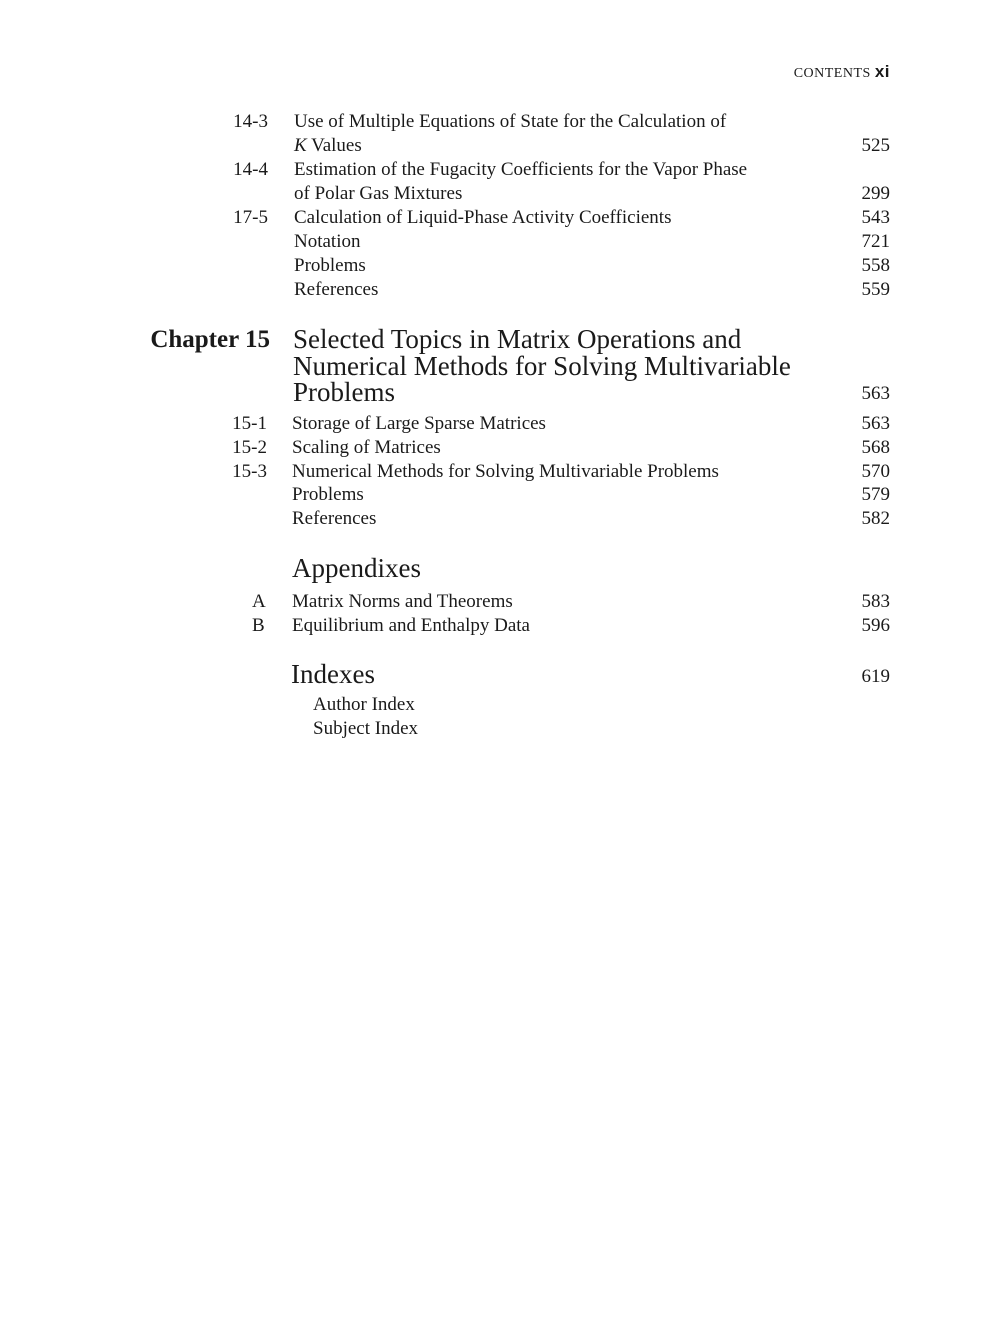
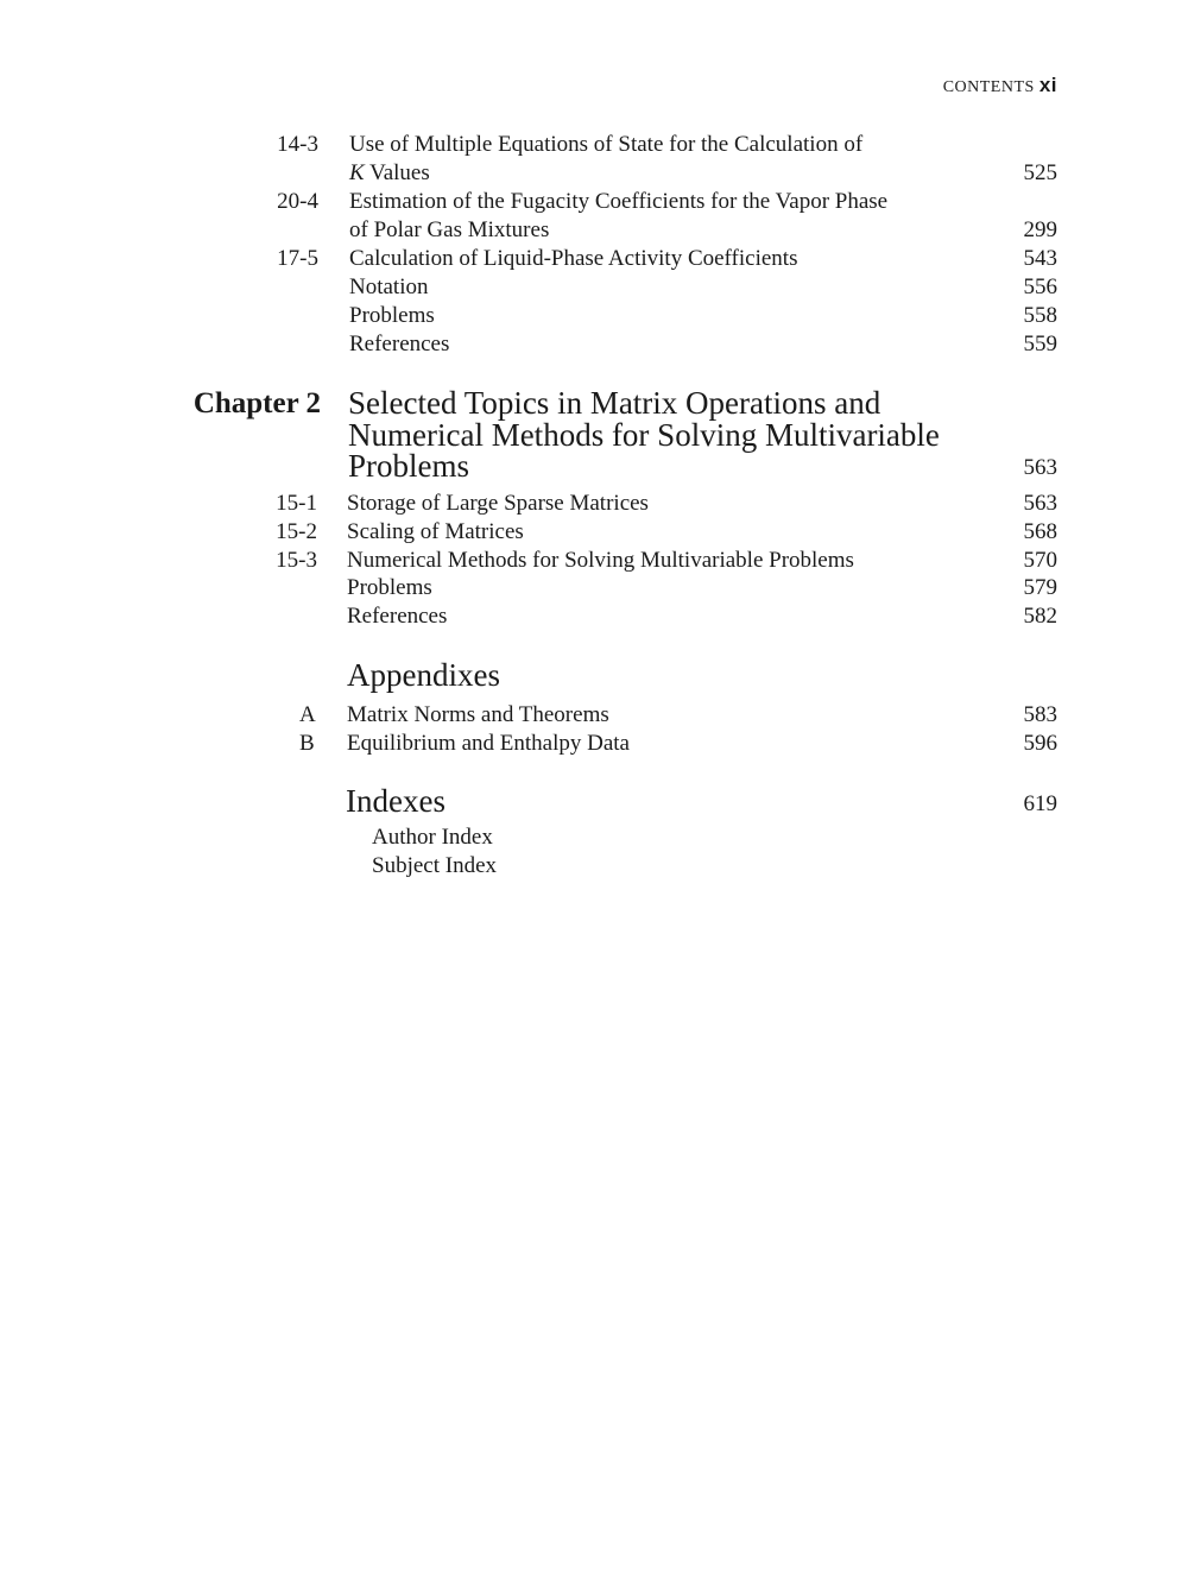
  CONTENTS xi
  14-3
  Use of Multiple Equations of State for the Calculation of
  K Values
  525
- 14-4
+ 20-4
  Estimation of the Fugacity Coefficients for the Vapor Phase
  of Polar Gas Mixtures
  299
  17-5
  Calculation of Liquid-Phase Activity Coefficients
  543
  Notation
- 721
+ 556
  Problems
  558
  References
  559
- Chapter 15
+ Chapter 2
  Selected Topics in Matrix Operations and
  Numerical Methods for Solving Multivariable
  Problems
  563
  15-1
  Storage of Large Sparse Matrices
  563
  15-2
  Scaling of Matrices
  568
  15-3
  Numerical Methods for Solving Multivariable Problems
  570
  Problems
  579
  References
  582
  Appendixes
  A
  Matrix Norms and Theorems
  583
  B
  Equilibrium and Enthalpy Data
  596
  Indexes
  619
  Author Index
  Subject Index
